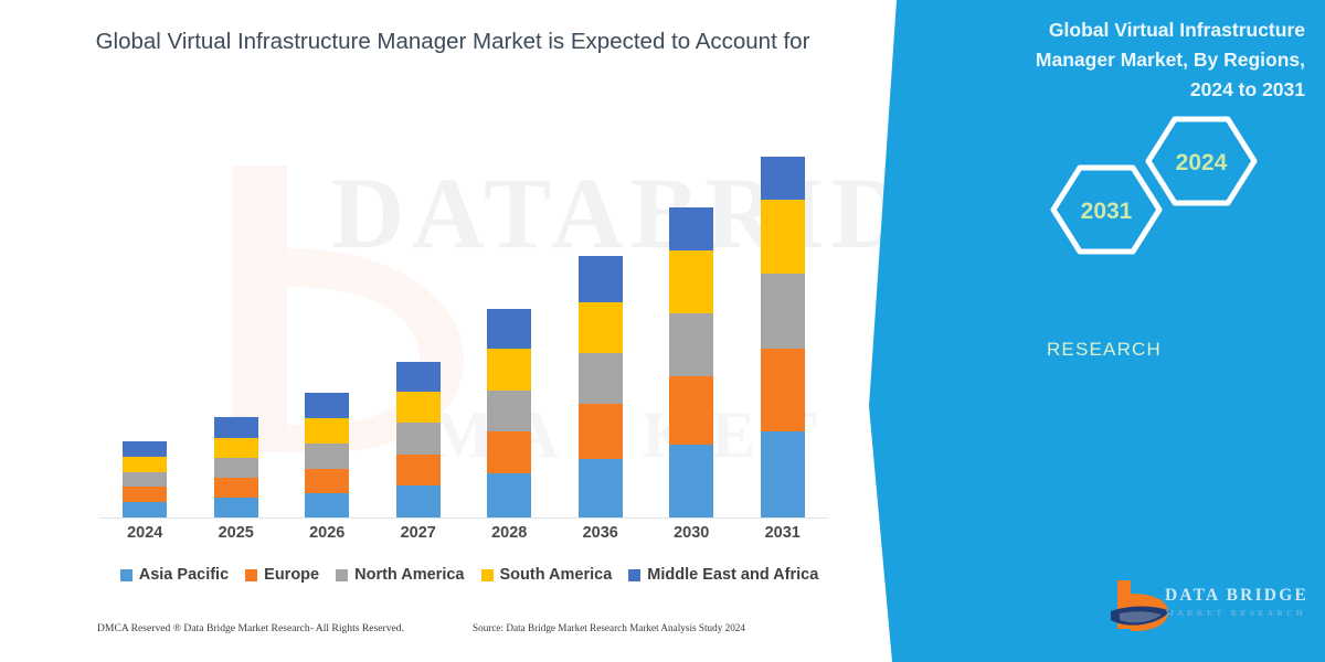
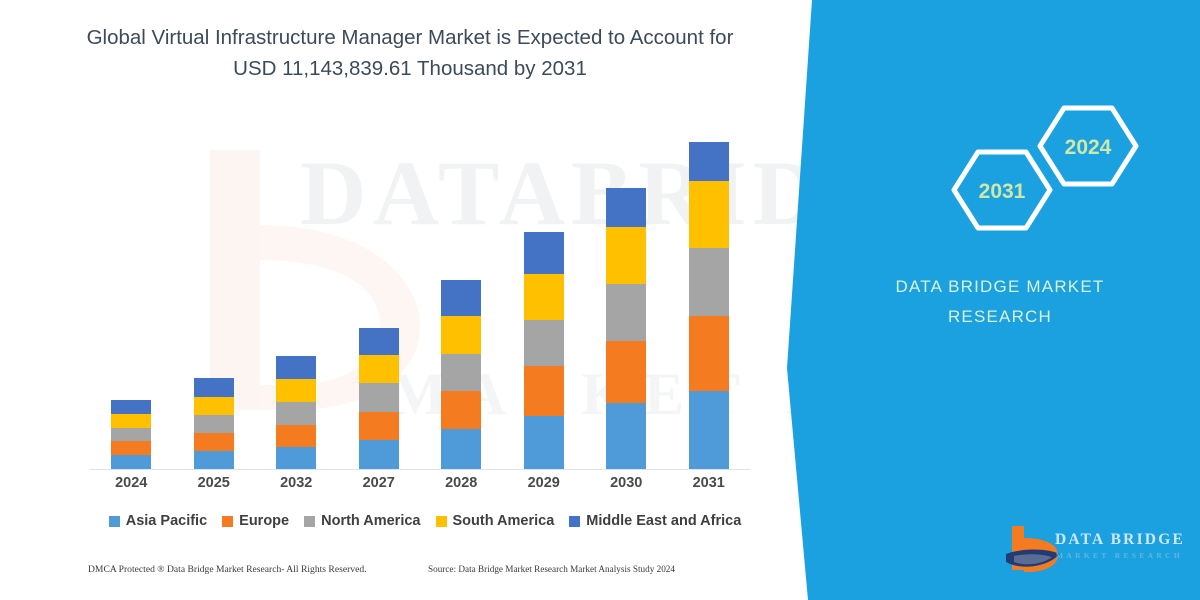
  DATABRID
  Global Virtual Infrastructure Manager Market is Expected to Account for
+ USD 11,143,839.61 Thousand by 2031
  2024
  2025
- 2026
+ 2032
  2027
  2028
- 2036
+ 2029
  2030
  2031
  Asia Pacific
  Europe
  North America
  South America
  Middle East and Africa
- DMCA Reserved ® Data Bridge Market Research- All Rights Reserved.
+ DMCA Protected ® Data Bridge Market Research- All Rights Reserved.
  Source: Data Bridge Market Research Market Analysis Study 2024
- Global Virtual Infrastructure
- Manager Market, By Regions,
- 2024 to 2031
  2024
  2031
+ DATA BRIDGE MARKET
  RESEARCH
  DATA BRIDGE
  MARKET RESEARCH
